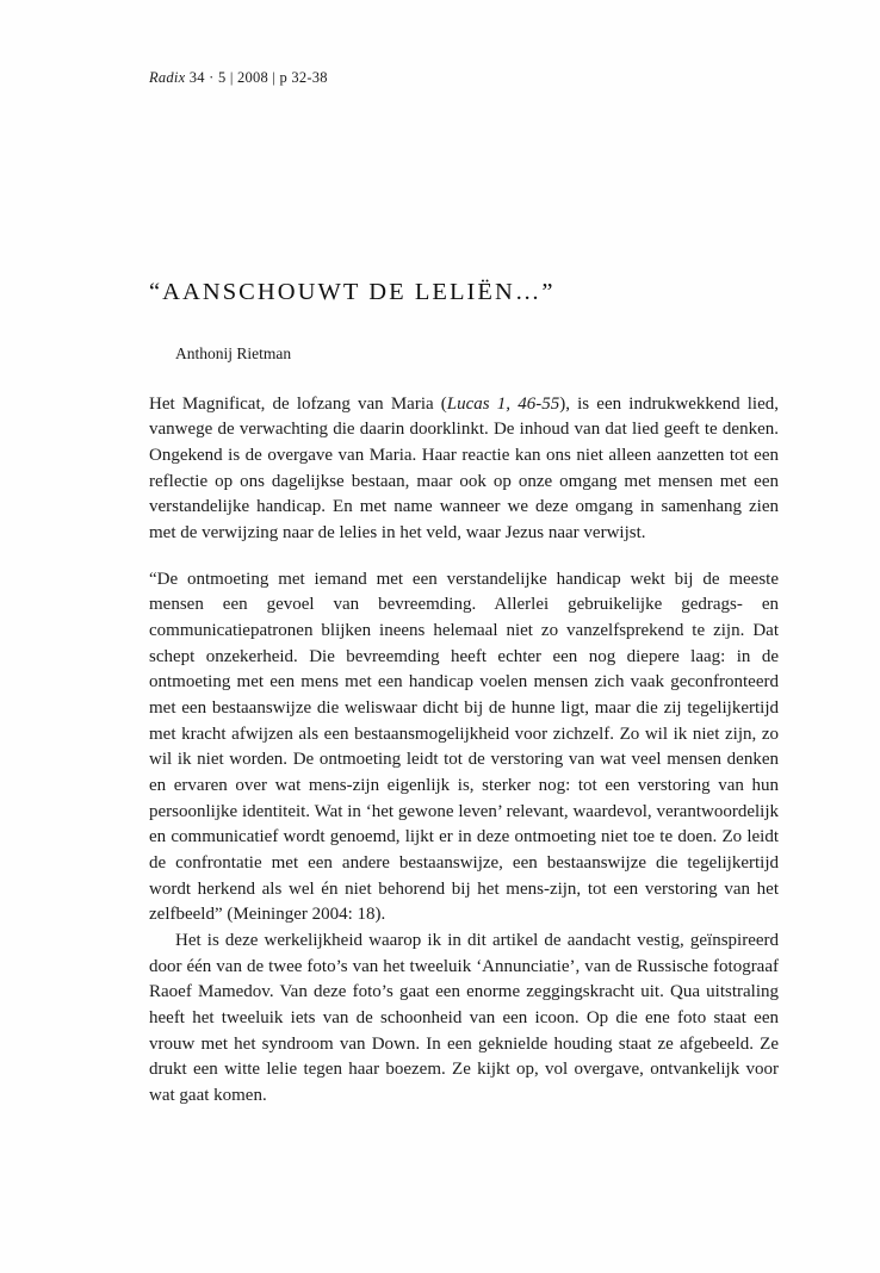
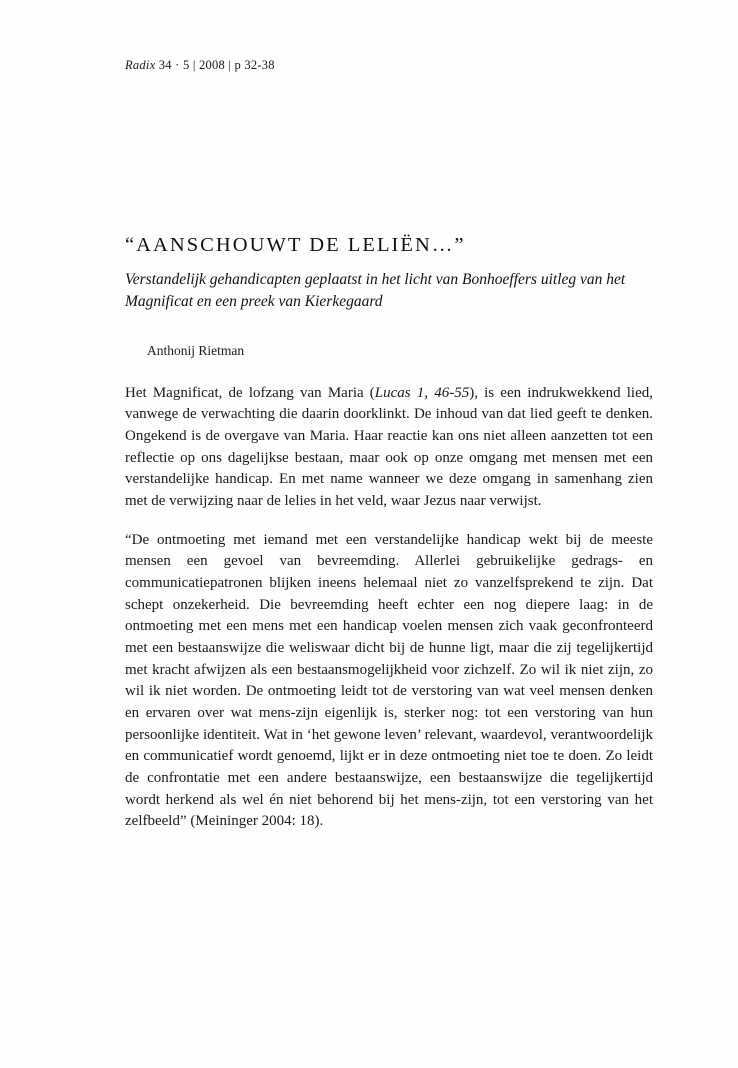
  Radix 34 · 5 | 2008 | p 32-38
  “AANSCHOUWT DE LELIËN…”
+ Verstandelijk gehandicapten geplaatst in het licht van Bonhoeffers uitleg van het Magnificat en een preek van Kierkegaard
  Anthonij Rietman
  Het Magnificat, de lofzang van Maria (Lucas 1, 46-55), is een indrukwekkend lied, vanwege de verwachting die daarin doorklinkt. De inhoud van dat lied geeft te denken. Ongekend is de overgave van Maria. Haar reactie kan ons niet alleen aanzetten tot een reflectie op ons dagelijkse bestaan, maar ook op onze omgang met mensen met een verstandelijke handicap. En met name wanneer we deze omgang in samenhang zien met de verwijzing naar de lelies in het veld, waar Jezus naar verwijst.
  “De ontmoeting met iemand met een verstandelijke handicap wekt bij de meeste mensen een gevoel van bevreemding. Allerlei gebruikelijke gedrags- en communicatiepatronen blijken ineens helemaal niet zo vanzelfsprekend te zijn. Dat schept onzekerheid. Die bevreemding heeft echter een nog diepere laag: in de ontmoeting met een mens met een handicap voelen mensen zich vaak geconfronteerd met een bestaanswijze die weliswaar dicht bij de hunne ligt, maar die zij tegelijkertijd met kracht afwijzen als een bestaansmogelijkheid voor zichzelf. Zo wil ik niet zijn, zo wil ik niet worden. De ontmoeting leidt tot de verstoring van wat veel mensen denken en ervaren over wat mens-zijn eigenlijk is, sterker nog: tot een verstoring van hun persoonlijke identiteit. Wat in ‘het gewone leven’ relevant, waardevol, verantwoordelijk en communicatief wordt genoemd, lijkt er in deze ontmoeting niet toe te doen. Zo leidt de confrontatie met een andere bestaanswijze, een bestaanswijze die tegelijkertijd wordt herkend als wel én niet behorend bij het mens-zijn, tot een verstoring van het zelfbeeld” (Meininger 2004: 18).
- Het is deze werkelijkheid waarop ik in dit artikel de aandacht vestig, geïnspireerd door één van de twee foto’s van het tweeluik ‘Annunciatie’, van de Russische fotograaf Raoef Mamedov. Van deze foto’s gaat een enorme zeggingskracht uit. Qua uitstraling heeft het tweeluik iets van de schoonheid van een icoon. Op die ene foto staat een vrouw met het syndroom van Down. In een geknielde houding staat ze afgebeeld. Ze drukt een witte lelie tegen haar boezem. Ze kijkt op, vol overgave, ontvankelijk voor wat gaat komen.
